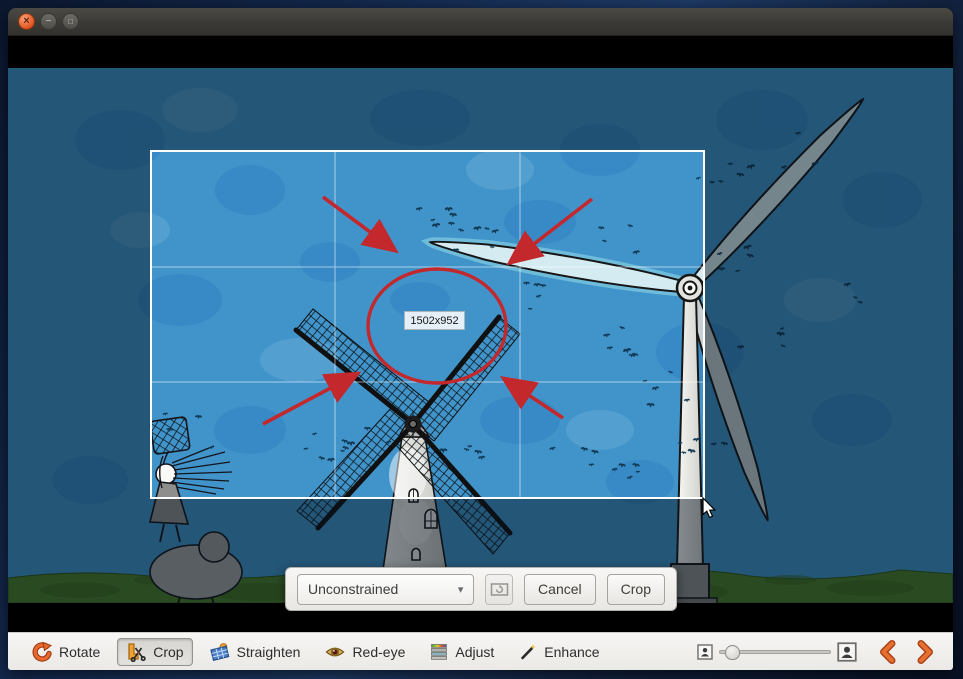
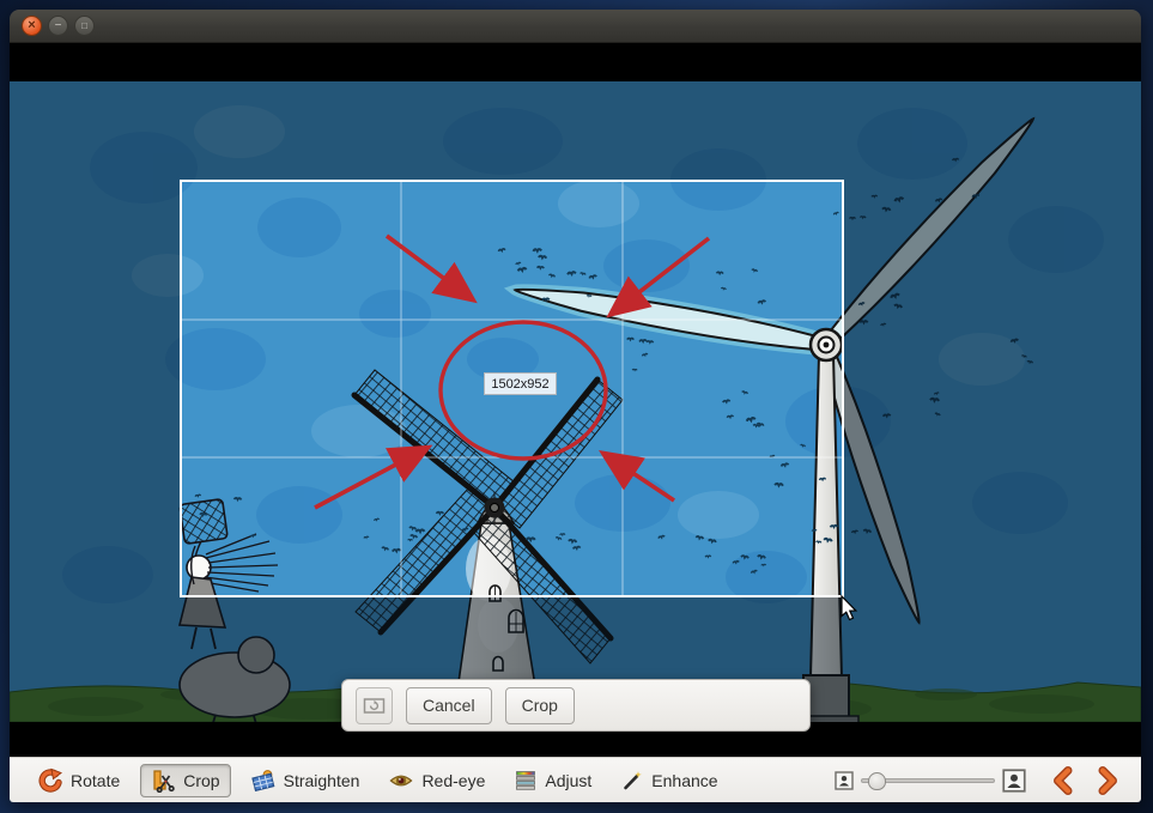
  ×
  −
  □
  1502x952
- Unconstrained
- ▾
  Cancel
  Crop
  Rotate
  Crop
  Straighten
  Red-eye
  Adjust
  Enhance
